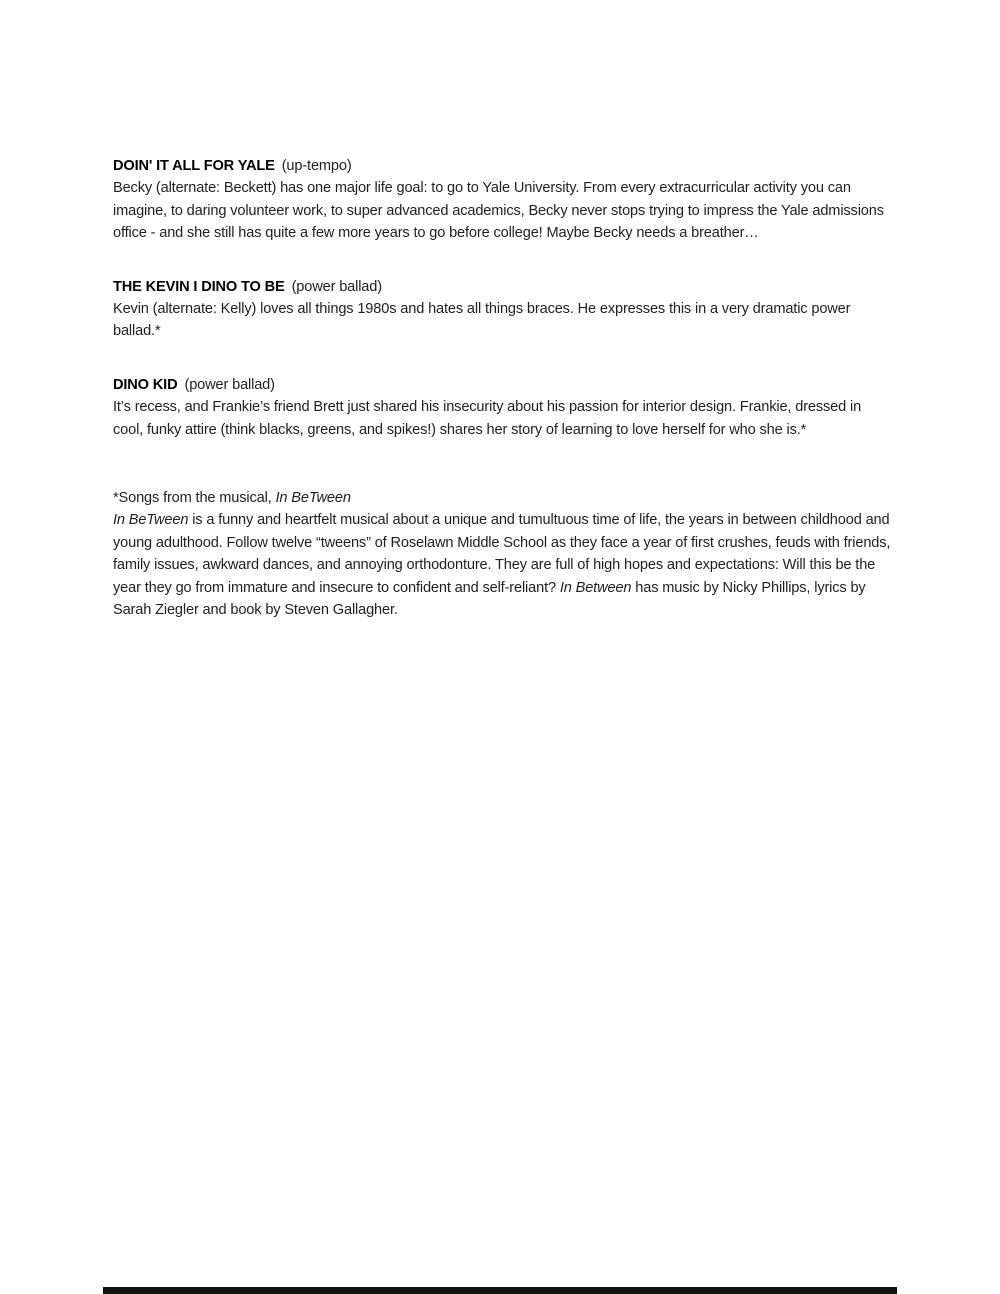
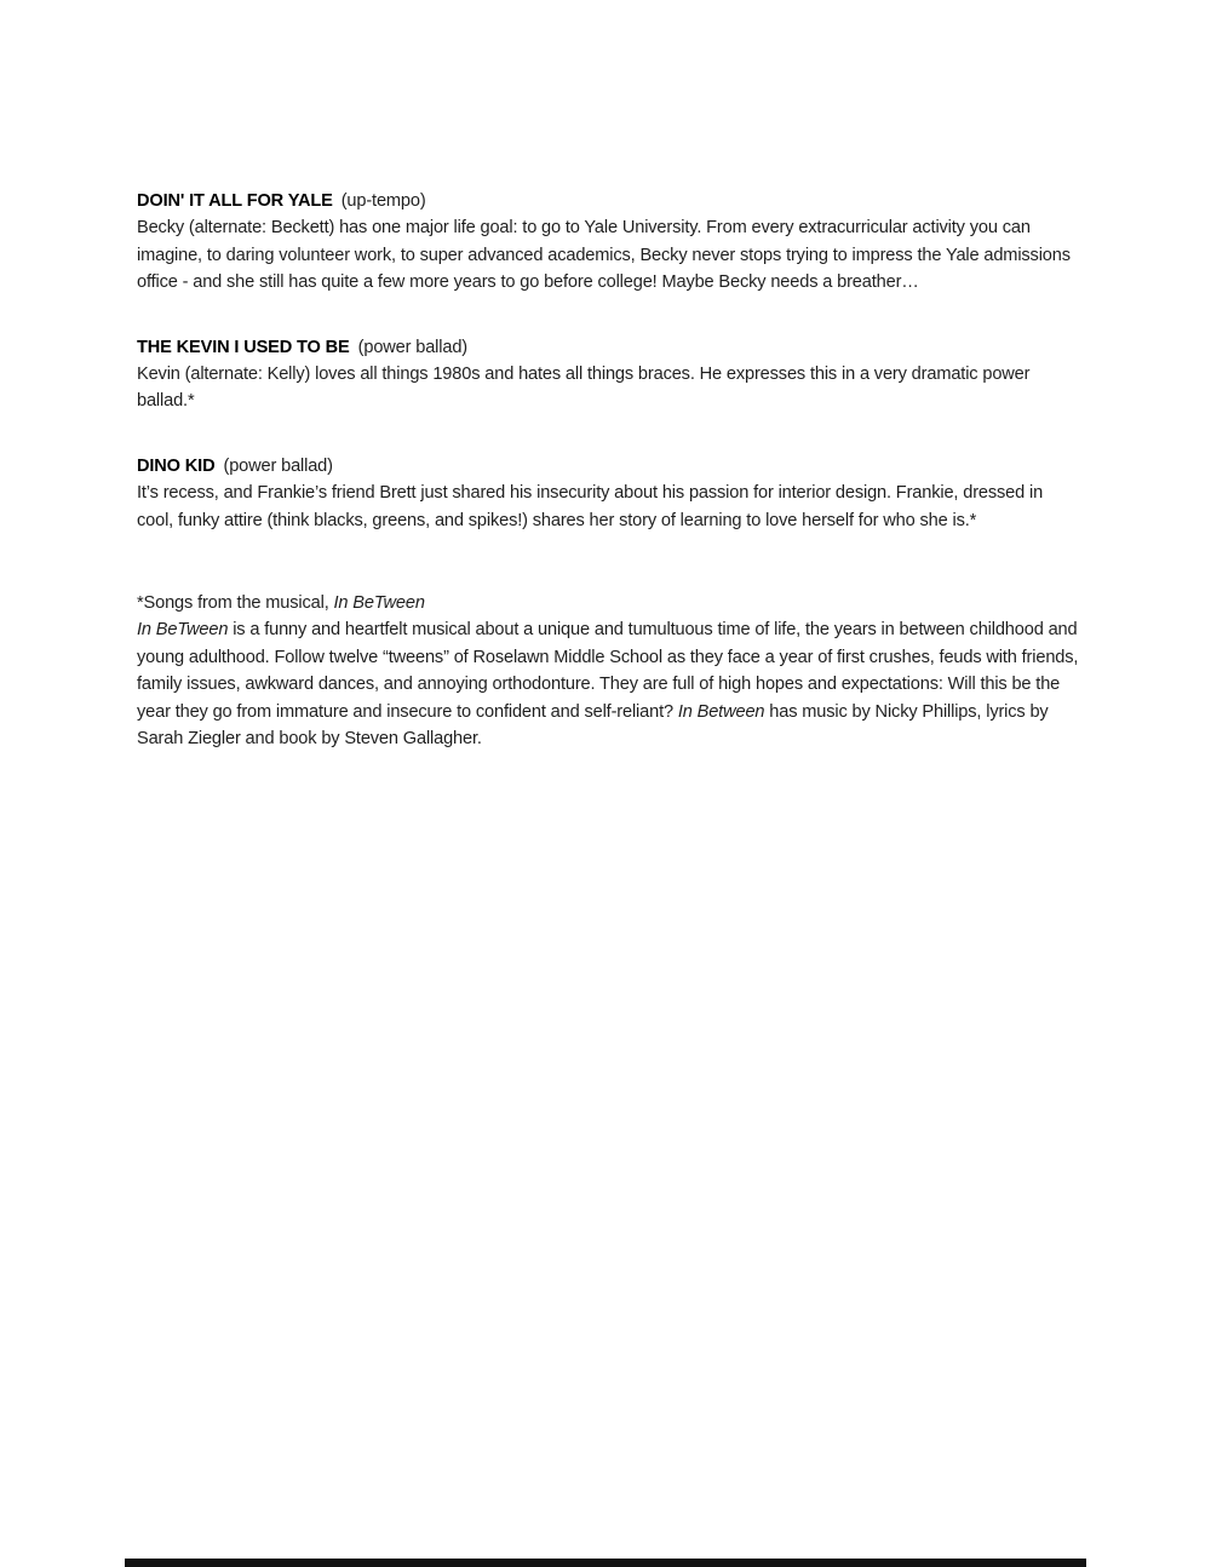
  DOIN' IT ALL FOR YALE (up-tempo)
  Becky (alternate: Beckett) has one major life goal: to go to Yale University. From every extracurricular activity you can imagine, to daring volunteer work, to super advanced academics, Becky never stops trying to impress the Yale admissions office - and she still has quite a few more years to go before college! Maybe Becky needs a breather…
- THE KEVIN I DINO TO BE (power ballad)
+ THE KEVIN I USED TO BE (power ballad)
  Kevin (alternate: Kelly) loves all things 1980s and hates all things braces. He expresses this in a very dramatic power ballad.*
  DINO KID (power ballad)
  It’s recess, and Frankie’s friend Brett just shared his insecurity about his passion for interior design. Frankie, dressed in cool, funky attire (think blacks, greens, and spikes!) shares her story of learning to love herself for who she is.*
  *Songs from the musical, In BeTween
  In BeTween is a funny and heartfelt musical about a unique and tumultuous time of life, the years in between childhood and young adulthood. Follow twelve “tweens” of Roselawn Middle School as they face a year of first crushes, feuds with friends, family issues, awkward dances, and annoying orthodonture. They are full of high hopes and expectations: Will this be the year they go from immature and insecure to confident and self-reliant? In Between has music by Nicky Phillips, lyrics by Sarah Ziegler and book by Steven Gallagher.
